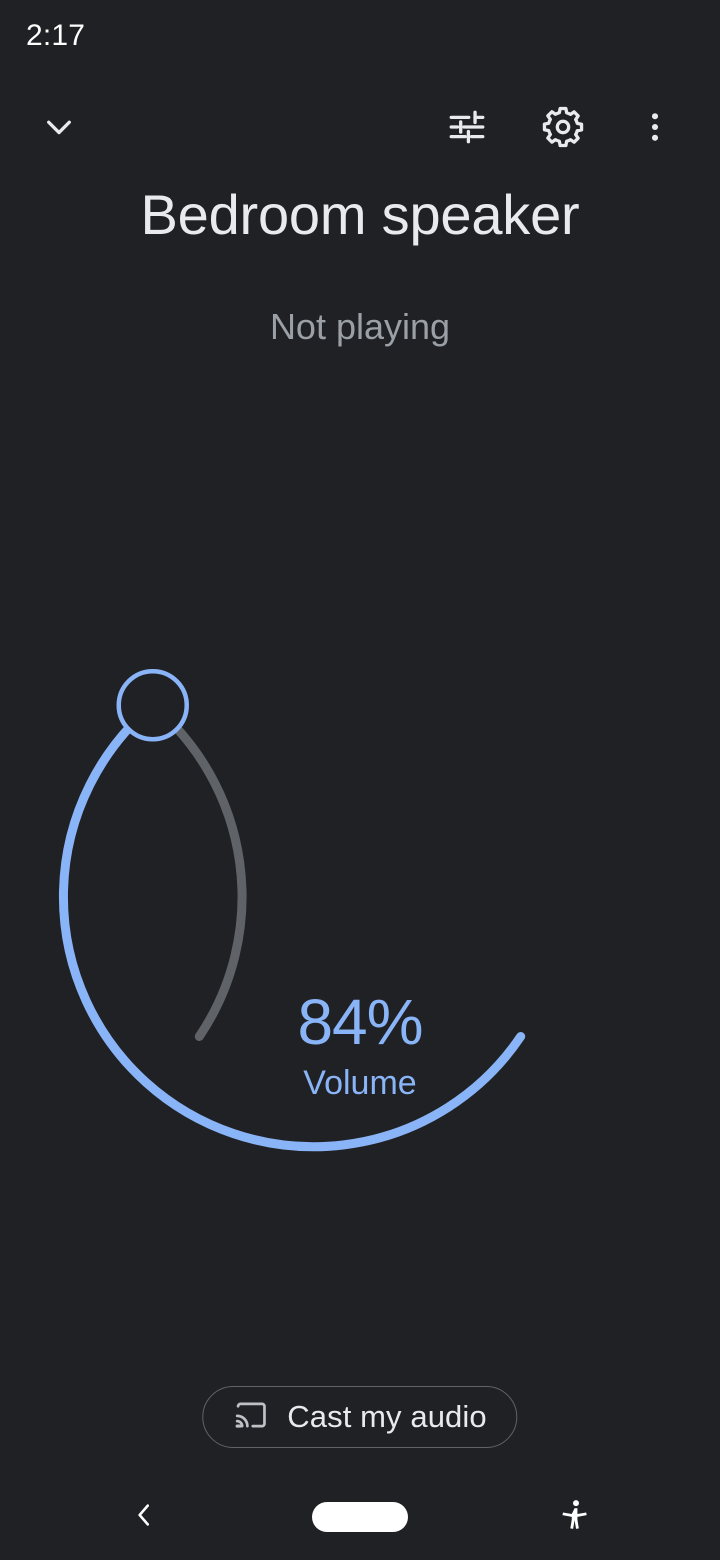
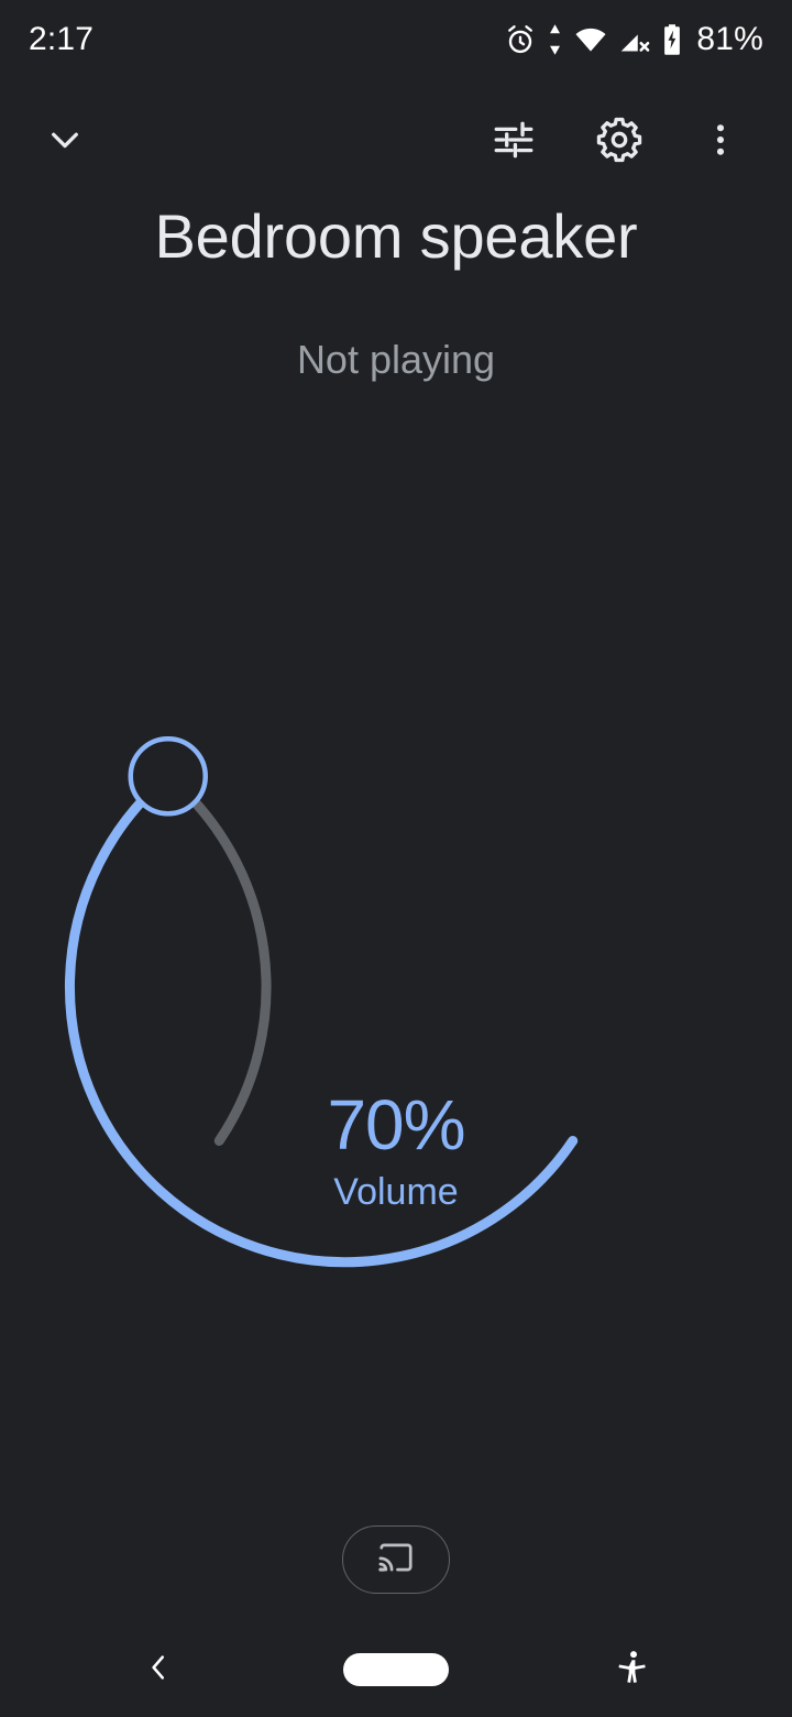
  2:17
+ 4
+ 81%
  Bedroom speaker
  Not playing
- 84%
+ 70%
  Volume
- Cast my audio
